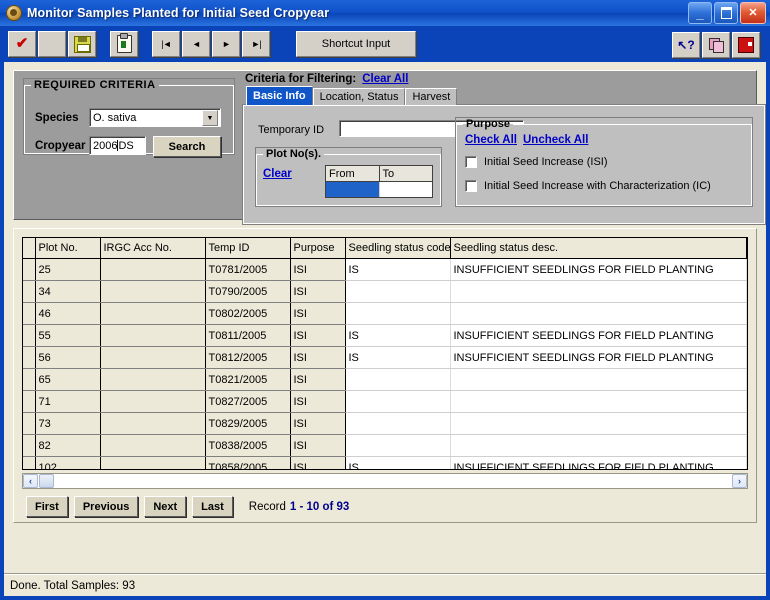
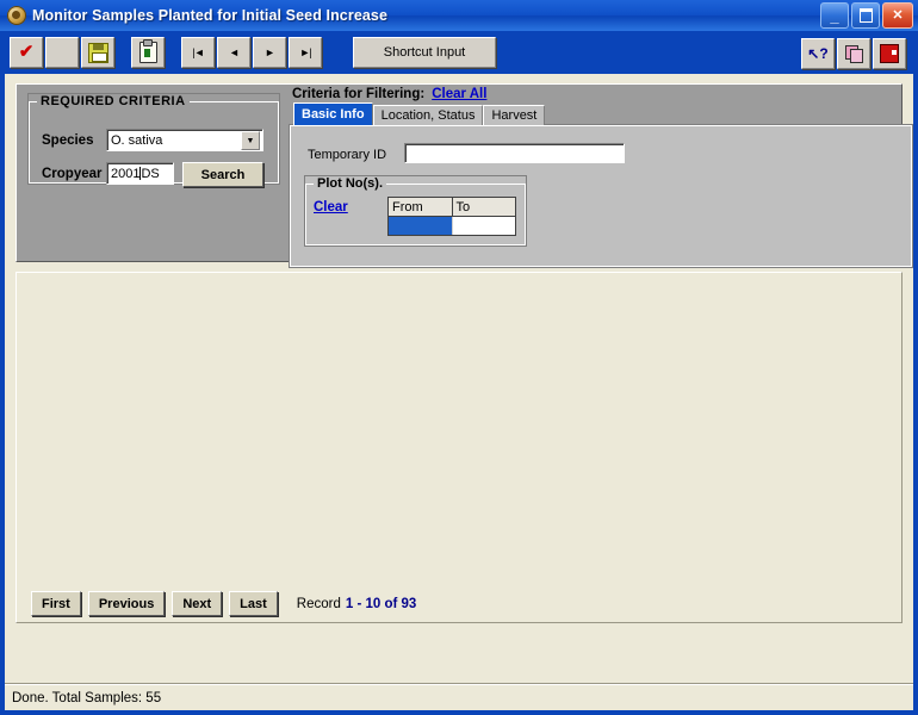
- Monitor Samples Planted for Initial Seed Cropyear
+ Monitor Samples Planted for Initial Seed Increase
  _
  ✕
  ✔
  |◄
  ◄
  ►
  ►|
  Shortcut Input
  ↖?
  REQUIRED CRITERIA
  Species
  O. sativa
  Cropyear
- 2006
+ 2001
  DS
  Search
  Criteria for Filtering:
  Clear All
  Basic Info
  Location, Status
  Harvest
  Temporary ID
  Plot No(s).
  Clear
  From
  To
- Purpose
- Check All
- Uncheck All
- Initial Seed Increase (ISI)
- Initial Seed Increase with Characterization (IC)
- 	Plot No.	IRGC Acc No.	Temp ID	Purpose	Seedling status code	Seedling status desc.
- 	25		T0781/2005	ISI	IS	INSUFFICIENT SEEDLINGS FOR FIELD PLANTING
- 	34		T0790/2005	ISI
- 	46		T0802/2005	ISI
- 	55		T0811/2005	ISI	IS	INSUFFICIENT SEEDLINGS FOR FIELD PLANTING
- 	56		T0812/2005	ISI	IS	INSUFFICIENT SEEDLINGS FOR FIELD PLANTING
- 	65		T0821/2005	ISI
- 	71		T0827/2005	ISI
- 	73		T0829/2005	ISI
- 	82		T0838/2005	ISI
- 	102		T0858/2005	ISI	IS	INSUFFICIENT SEEDLINGS FOR FIELD PLANTING
- ‹
- ›
  First
  Previous
  Next
  Last
  Record
  1 - 10 of 93
- Done. Total Samples: 93
+ Done. Total Samples: 55
